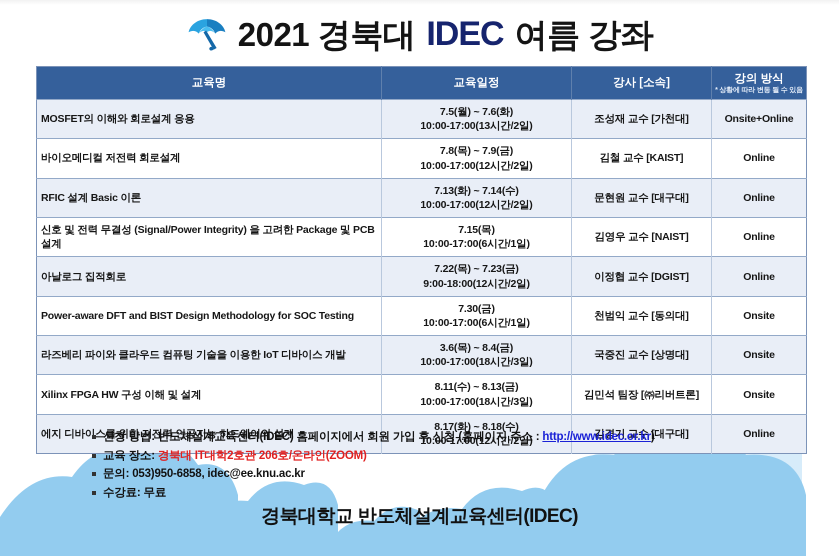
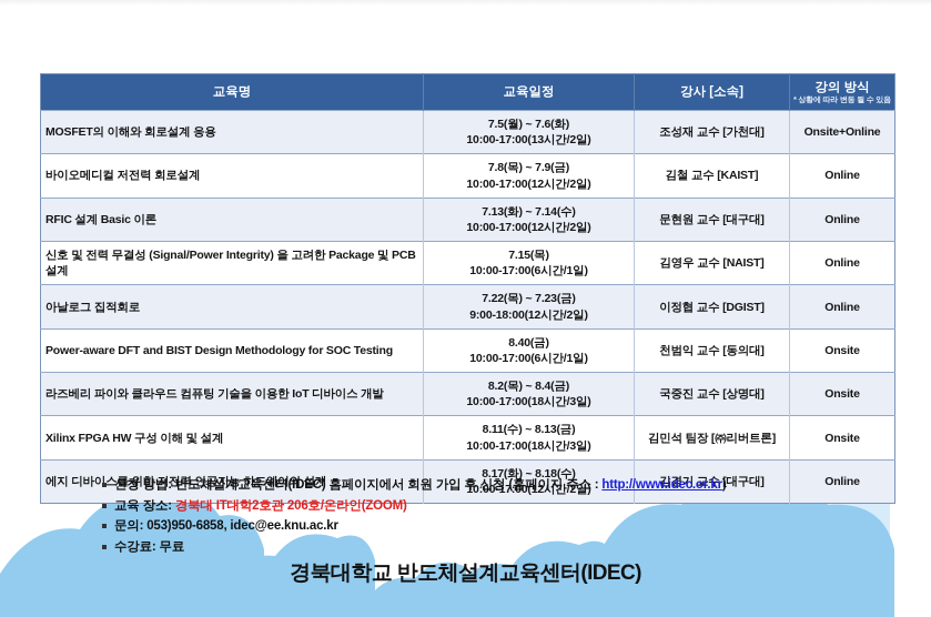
- 2021 경북대
- IDEC
- 여름 강좌
  MOSFET의 이해와 회로설계 응용	7.5(월) ~ 7.6(화) 10:00-17:00(13시간/2일)	조성재 교수 [가천대]	Onsite+Online
  바이오메디컬 저전력 회로설계	7.8(목) ~ 7.9(금) 10:00-17:00(12시간/2일)	김철 교수 [KAIST]	Online
  RFIC 설계 Basic 이론	7.13(화) ~ 7.14(수) 10:00-17:00(12시간/2일)	문현원 교수 [대구대]	Online
  신호 및 전력 무결성 (Signal/Power Integrity) 을 고려한 Package 및 PCB 설계	7.15(목) 10:00-17:00(6시간/1일)	김영우 교수 [NAIST]	Online
  아날로그 집적회로	7.22(목) ~ 7.23(금) 9:00-18:00(12시간/2일)	이정협 교수 [DGIST]	Online
- Power-aware DFT and BIST Design Methodology for SOC Testing	7.30(금) 10:00-17:00(6시간/1일)	천범익 교수 [동의대]	Onsite
+ Power-aware DFT and BIST Design Methodology for SOC Testing	8.40(금) 10:00-17:00(6시간/1일)	천범익 교수 [동의대]	Onsite
- 라즈베리 파이와 클라우드 컴퓨팅 기술을 이용한 IoT 디바이스 개발	3.6(목) ~ 8.4(금) 10:00-17:00(18시간/3일)	국중진 교수 [상명대]	Onsite
+ 라즈베리 파이와 클라우드 컴퓨팅 기술을 이용한 IoT 디바이스 개발	8.2(목) ~ 8.4(금) 10:00-17:00(18시간/3일)	국중진 교수 [상명대]	Onsite
  Xilinx FPGA HW 구성 이해 및 설계	8.11(수) ~ 8.13(금) 10:00-17:00(18시간/3일)	김민석 팀장 [㈜리버트론]	Onsite
  에지 디바이스를 위한 저전력 인공지능 하드웨어의 설계	8.17(화) ~ 8.18(수) 10:00-17:00(12시간/2일)	김경기 교수 [대구대]	Online
  신청 방법: 반도체설계교육센터(IDEC) 홈페이지에서 회원 가입 후 신청 (홈페이지 주소 : http://www.idec.or.kr)
  교육 장소: 경북대 IT대학2호관 206호/온라인(ZOOM)
  문의: 053)950-6858, idec@ee.knu.ac.kr
  수강료: 무료
  경북대학교 반도체설계교육센터(IDEC)
